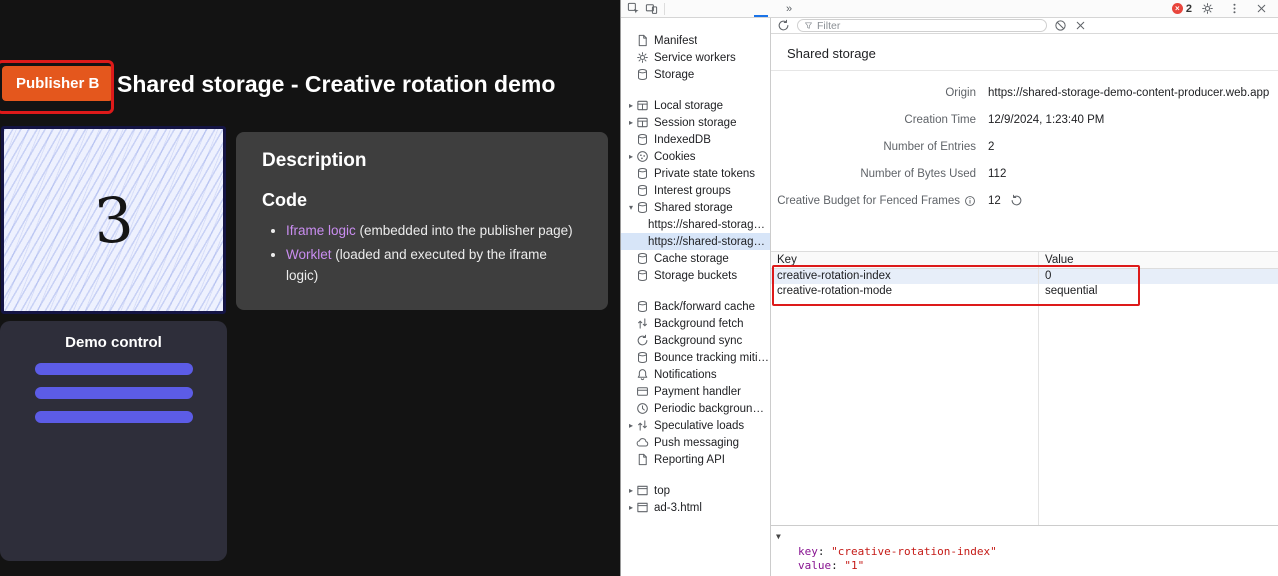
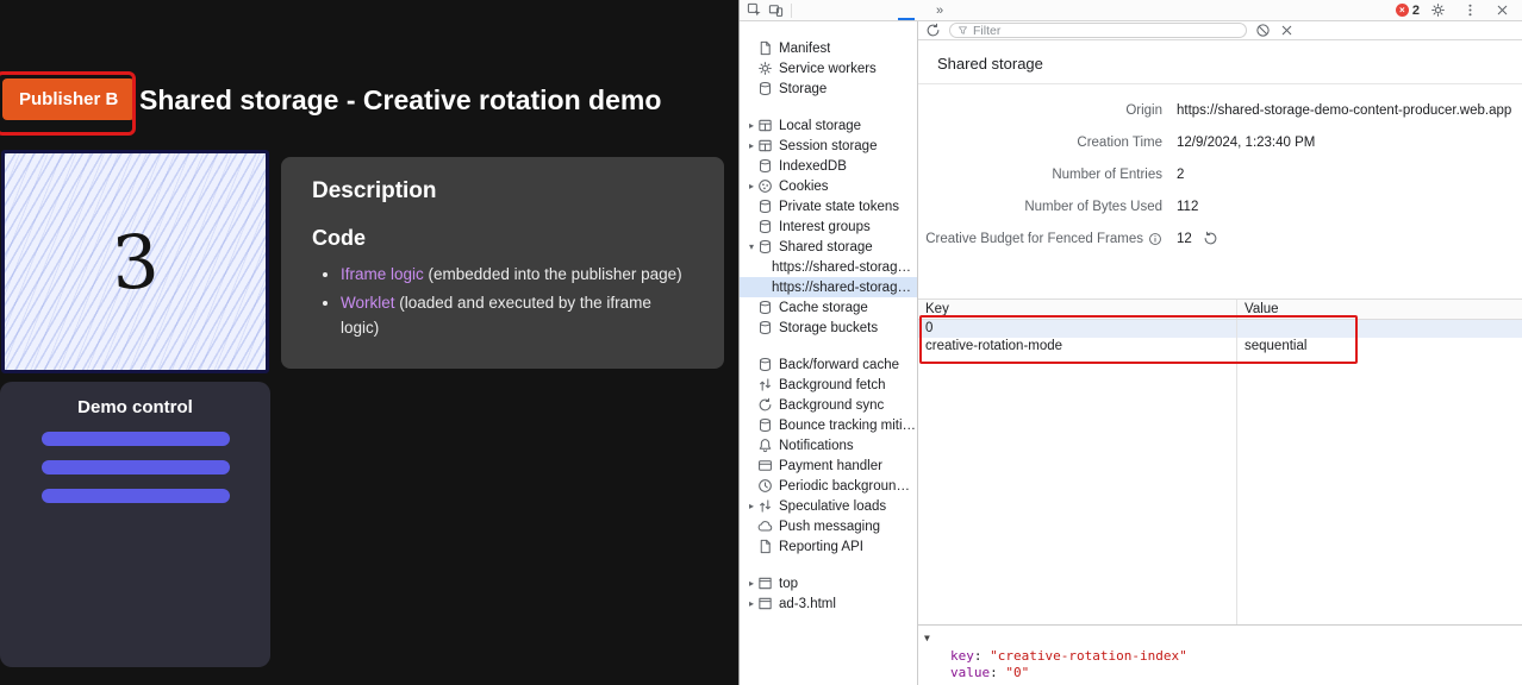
  Publisher B
  Shared storage - Creative rotation demo
  Demo control
  Description
  Code
  Iframe logic (embedded into the publisher page)
  Worklet (loaded and executed by the iframe logic)
  »
  ×
  2
  Manifest
  Service workers
  Storage
  ▸
  Local storage
  ▸
  Session storage
  IndexedDB
  ▸
  Cookies
  Private state tokens
  Interest groups
  ▾
  Shared storage
  https://shared-storage-d
  https://shared-storage-d
  Cache storage
  Storage buckets
  Back/forward cache
  Background fetch
  Background sync
  Bounce tracking mitiga
  Notifications
  Payment handler
  Periodic background s.
  ▸
  Speculative loads
  Push messaging
  Reporting API
  ▸
  top
  ▸
  ad-3.html
  Filter
  Shared storage
  Origin
  https://shared-storage-demo-content-producer.web.app
  Creation Time
  12/9/2024, 1:23:40 PM
  Number of Entries
  2
  Number of Bytes Used
  112
  Creative Budget for Fenced Frames
  12
  Key
  Value
- creative-rotation-index
  0
  creative-rotation-mode
  sequential
  ▼
  key: "creative-rotation-index"
- value: "1"
+ value: "0"
